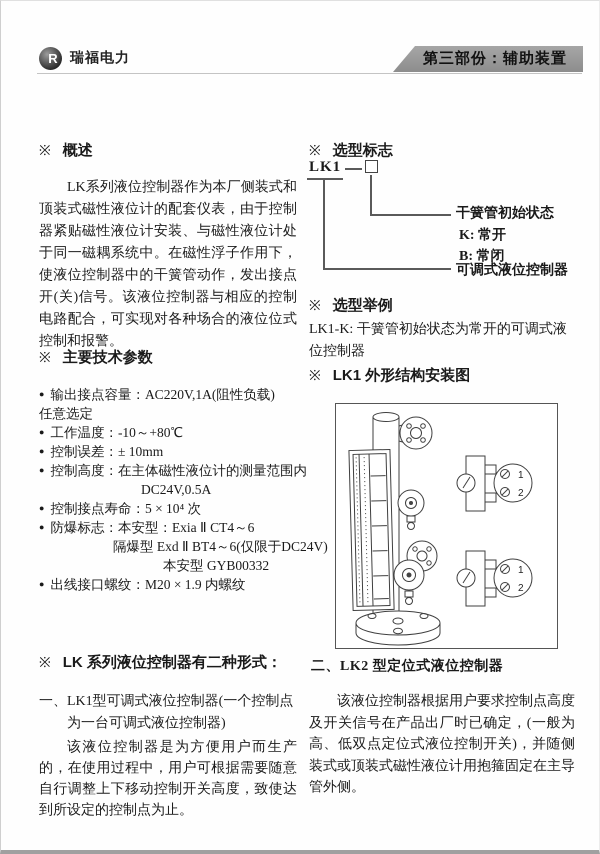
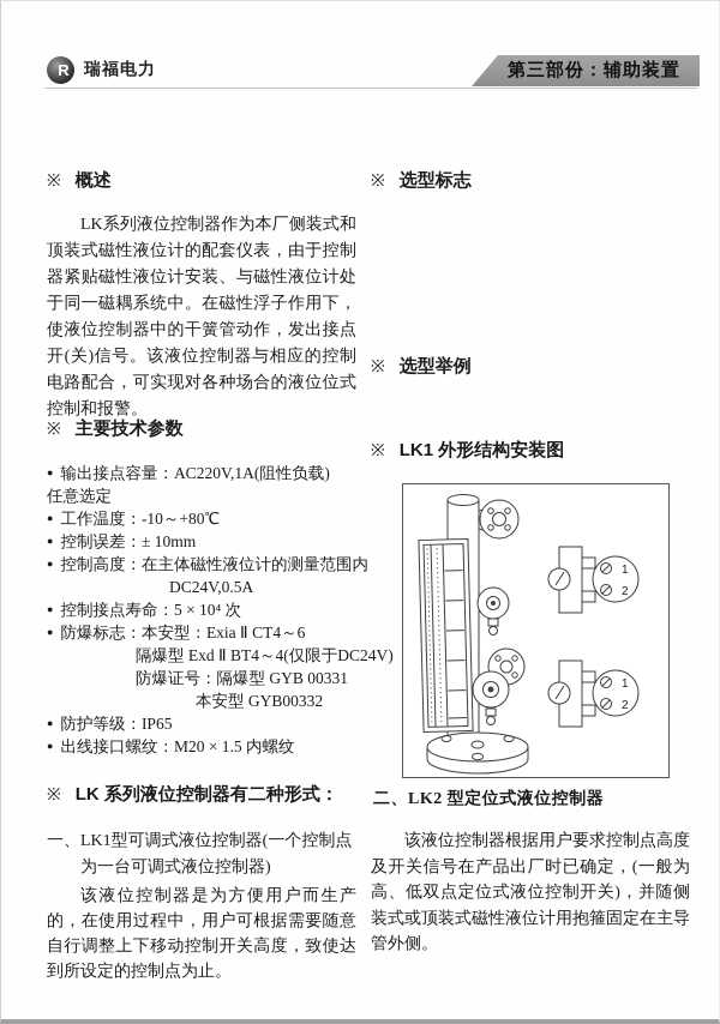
  R
  瑞福电力
  第三部份：辅助装置
  ※
  概述
  LK系列液位控制器作为本厂侧装式和顶装式磁性液位计的配套仪表，由于控制器紧贴磁性液位计安装、与磁性液位计处于同一磁耦系统中。在磁性浮子作用下，使液位控制器中的干簧管动作，发出接点开(关)信号。该液位控制器与相应的控制电路配合，可实现对各种场合的液位位式控制和报警。
  ※
  主要技术参数
  ● 输出接点容量：AC220V,1A(阻性负载)
  任意选定
  ● 工作温度：-10～+80℃
  ● 控制误差：± 10mm
  ● 控制高度：在主体磁性液位计的测量范围内
  DC24V,0.5A
  ● 控制接点寿命：5 × 10⁴ 次
  ● 防爆标志：本安型：Exia Ⅱ CT4～6
- 隔爆型 Exd Ⅱ BT4～6(仅限于DC24V)
+ 隔爆型 Exd Ⅱ BT4～4(仅限于DC24V)
+ 防爆证号：隔爆型 GYB 00331
  本安型 GYB00332
+ ● 防护等级：IP65
- ● 出线接口螺纹：M20 × 1.9 内螺纹
+ ● 出线接口螺纹：M20 × 1.5 内螺纹
  ※
  LK 系列液位控制器有二种形式：
  一、LK1型可调式液位控制器(一个控制点为一台可调式液位控制器)
  该液位控制器是为方便用户而生产的，在使用过程中，用户可根据需要随意自行调整上下移动控制开关高度，致使达到所设定的控制点为止。
  ※
  选型标志
- LK1
- 干簧管初始状态
- K: 常开
- B: 常闭
- 可调式液位控制器
  ※
  选型举例
- LK1-K: 干簧管初始状态为常开的可调式液位控制器
  ※
  LK1 外形结构安装图
  1
  2
  1
  2
  二、LK2 型定位式液位控制器
  该液位控制器根据用户要求控制点高度及开关信号在产品出厂时已确定，(一般为高、低双点定位式液位控制开关)，并随侧装式或顶装式磁性液位计用抱箍固定在主导管外侧。
